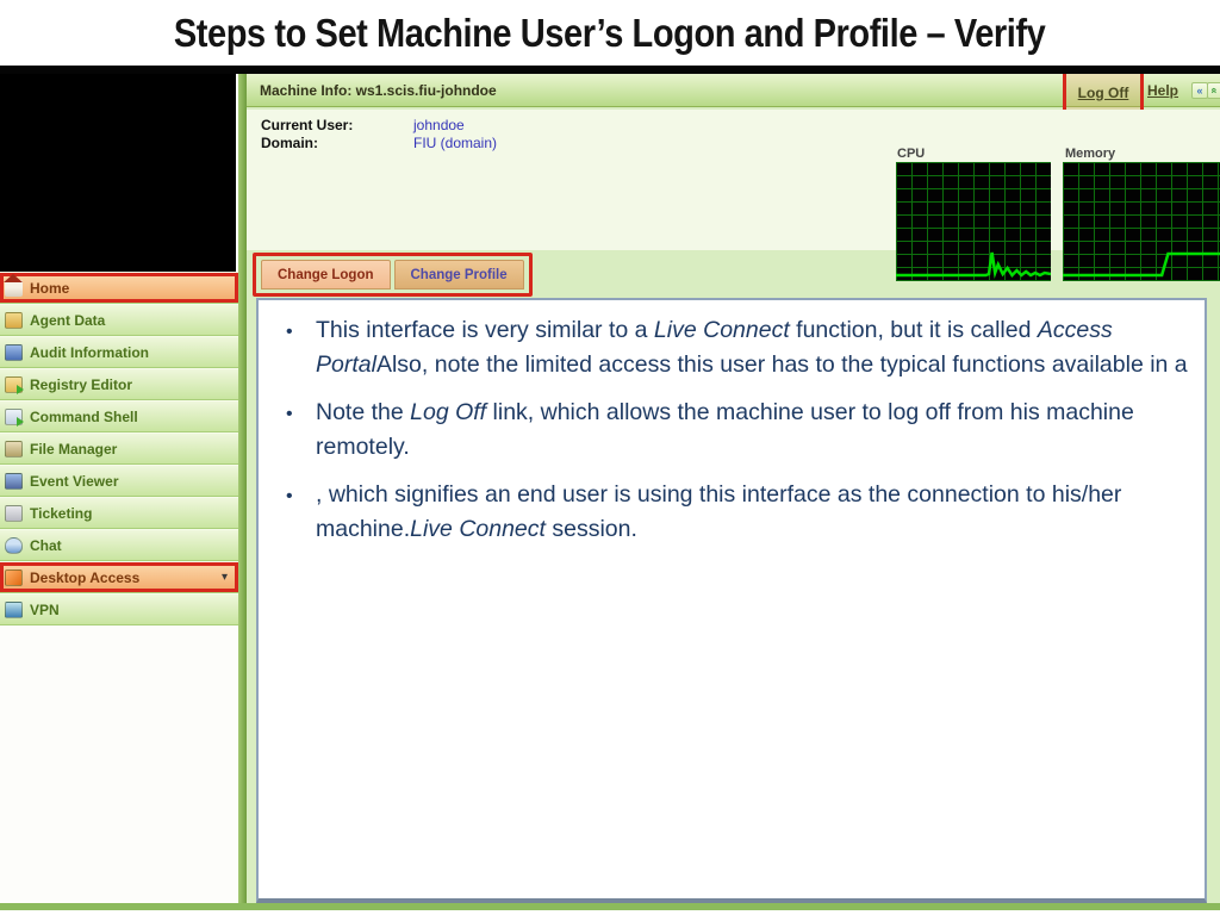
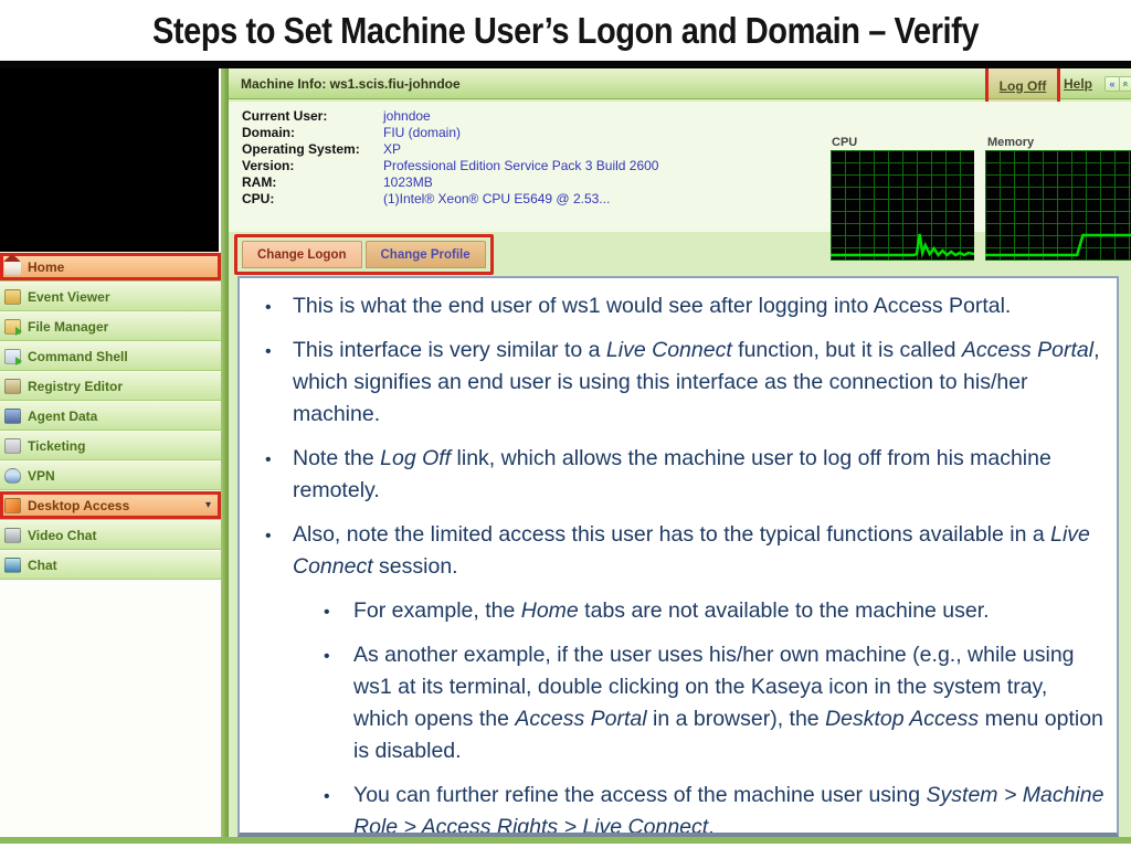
- Steps to Set Machine User’s Logon and Profile – Verify
+ Steps to Set Machine User’s Logon and Domain – Verify
  Home
- Agent Data
+ Event Viewer
- Audit Information
- Registry Editor
+ File Manager
  Command Shell
- File Manager
+ Registry Editor
- Event Viewer
+ Agent Data
  Ticketing
- Chat
+ VPN
  Desktop Access
  ▾
+ Video Chat
- VPN
+ Chat
  Machine Info: ws1.scis.fiu-johndoe
  Log Off
  Help
  «
  Current User:
  johndoe
  Domain:
  FIU (domain)
+ Operating System:
+ XP
+ Version:
+ Professional Edition Service Pack 3 Build 2600
+ RAM:
+ 1023MB
+ CPU:
+ (1)Intel® Xeon® CPU E5649 @ 2.53...
  CPU
  Memory
  Change Logon
  Change Profile
+ This is what the end user of ws1 would see after logging into Access Portal.
- This interface is very similar to a Live Connect function, but it is called Access PortalAlso, note the limited access this user has to the typical functions available in a
+ This interface is very similar to a Live Connect function, but it is called Access Portal, which signifies an end user is using this interface as the connection to his/her machine.
  Note the Log Off link, which allows the machine user to log off from his machine remotely.
- , which signifies an end user is using this interface as the connection to his/her machine.Live Connect session.
+ Also, note the limited access this user has to the typical functions available in a Live Connect session.
+ For example, the Home tabs are not available to the machine user.
+ As another example, if the user uses his/her own machine (e.g., while using ws1 at its terminal, double clicking on the Kaseya icon in the system tray, which opens the Access Portal in a browser), the Desktop Access menu option is disabled.
+ You can further refine the access of the machine user using System > Machine Role > Access Rights > Live Connect.
